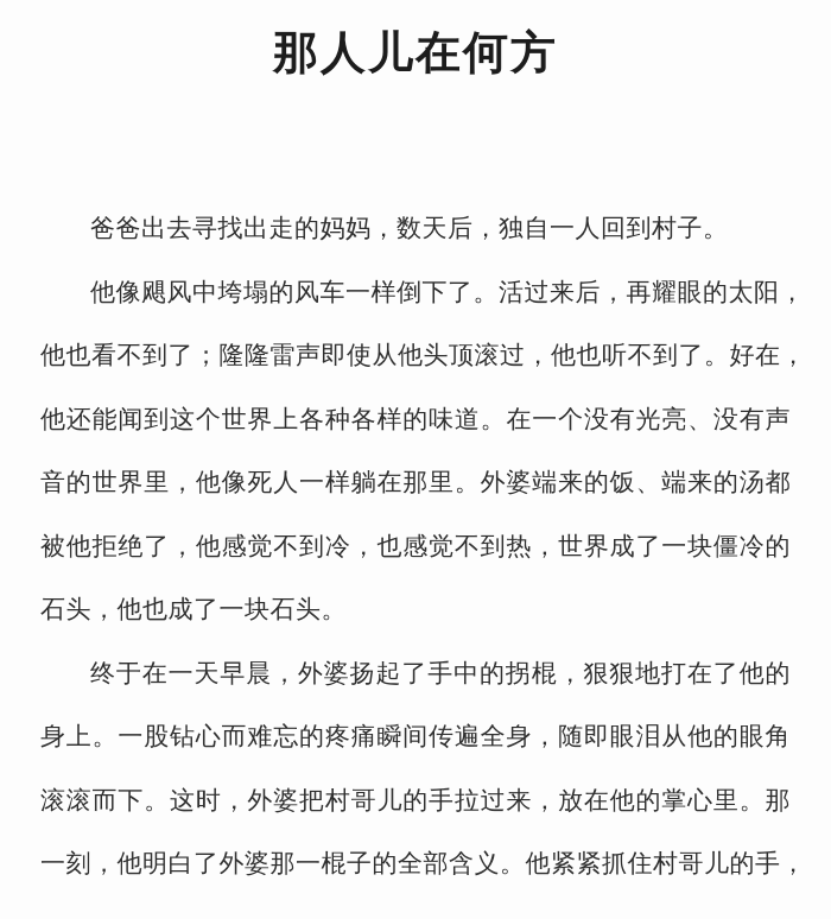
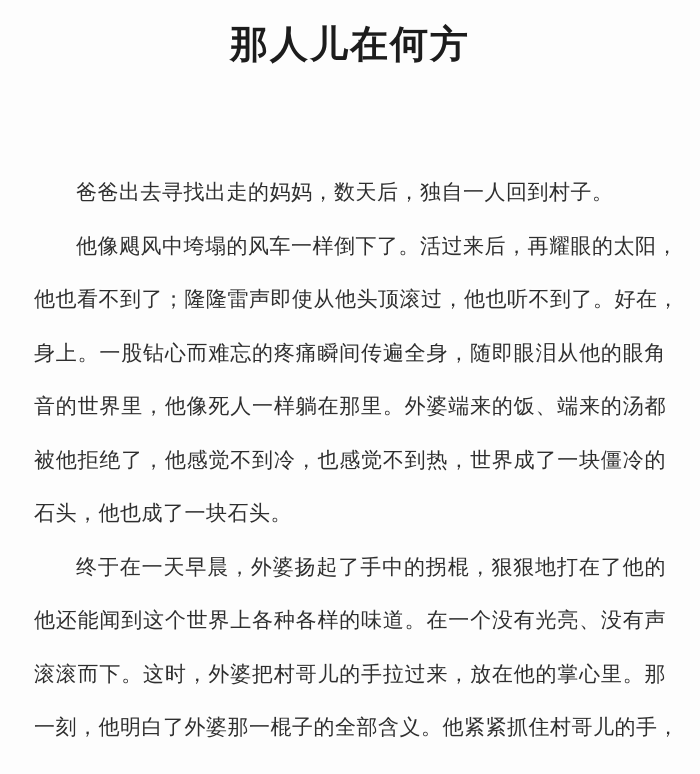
  那人儿在何方
  爸爸出去寻找出走的妈妈，数天后，独自一人回到村子。
  他像飓风中垮塌的风车一样倒下了。活过来后，再耀眼的太阳，
  他也看不到了；隆隆雷声即使从他头顶滚过，他也听不到了。好在，
- 他还能闻到这个世界上各种各样的味道。在一个没有光亮、没有声
+ 身上。一股钻心而难忘的疼痛瞬间传遍全身，随即眼泪从他的眼角
  音的世界里，他像死人一样躺在那里。外婆端来的饭、端来的汤都
  被他拒绝了，他感觉不到冷，也感觉不到热，世界成了一块僵冷的
  石头，他也成了一块石头。
  终于在一天早晨，外婆扬起了手中的拐棍，狠狠地打在了他的
- 身上。一股钻心而难忘的疼痛瞬间传遍全身，随即眼泪从他的眼角
+ 他还能闻到这个世界上各种各样的味道。在一个没有光亮、没有声
  滚滚而下。这时，外婆把村哥儿的手拉过来，放在他的掌心里。那
  一刻，他明白了外婆那一棍子的全部含义。他紧紧抓住村哥儿的手，
